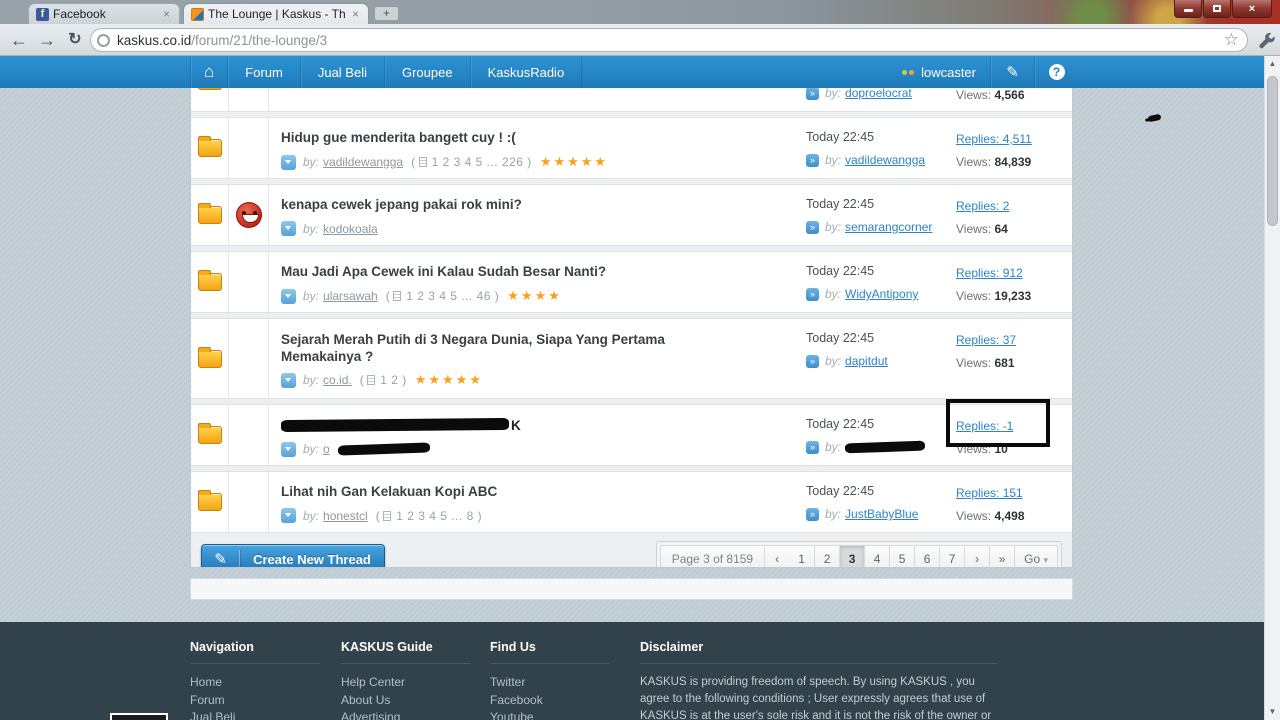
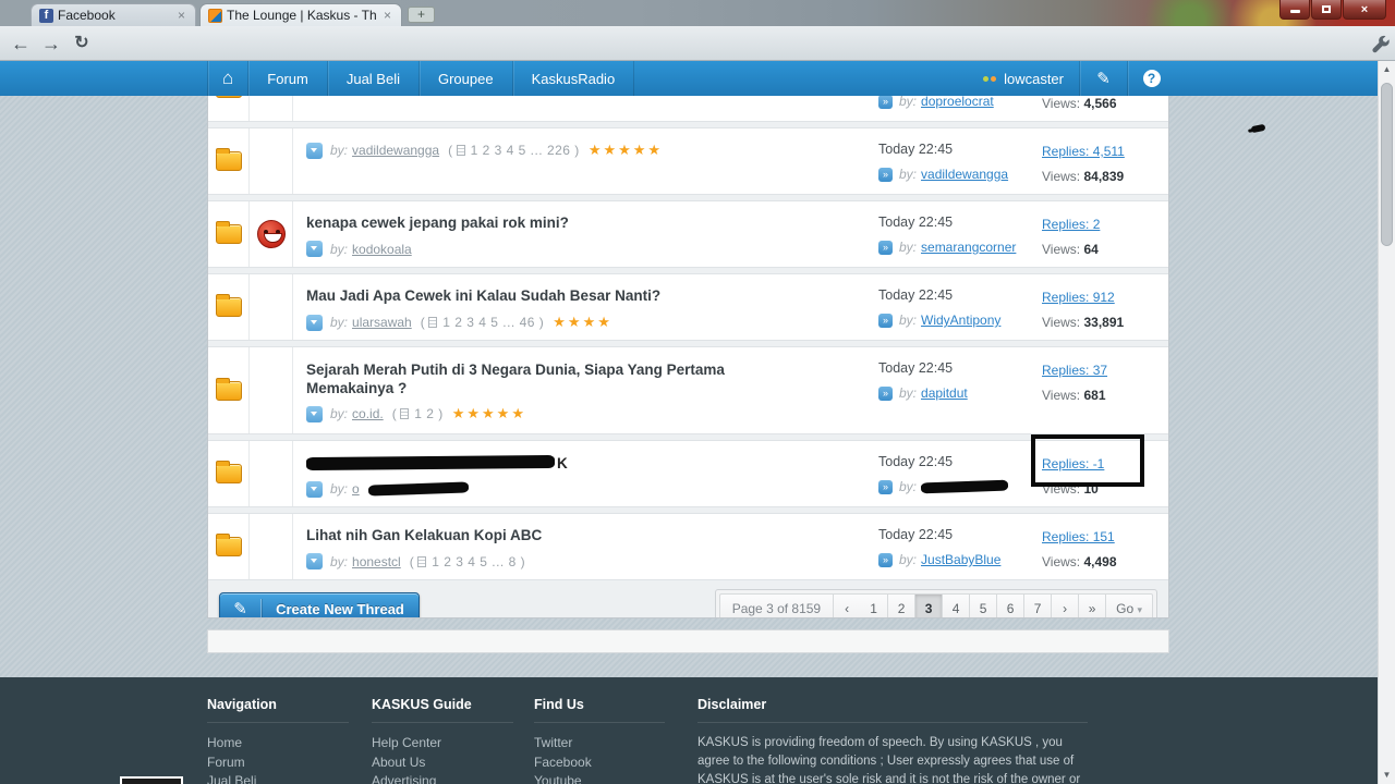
  f
  Facebook
  ×
  The Lounge | Kaskus - Th
  ×
  +
  ×
  ←
  →
  ↻
- kaskus.co.id/forum/21/the-lounge/3
- ☆
  ⌂
  Forum
  Jual Beli
  Groupee
  KaskusRadio
  lowcaster
  ✎
  ?
  ▲
  ▼
  »
  by:
  doproelocrat
  Views: 4,566
- Hidup gue menderita bangett cuy ! :(
  by:
  vadildewangga
  (
  1 2 3 4 5 ... 226 )
  ★★★★★
  Today 22:45
  »
  by:
  vadildewangga
  Replies: 4,511
  Views: 84,839
  kenapa cewek jepang pakai rok mini?
  by:
  kodokoala
  Today 22:45
  »
  by:
  semarangcorner
  Replies: 2
  Views: 64
  Mau Jadi Apa Cewek ini Kalau Sudah Besar Nanti?
  by:
  ularsawah
  (
  1 2 3 4 5 ... 46 )
  ★★★★
  Today 22:45
  »
  by:
  WidyAntipony
  Replies: 912
- Views: 19,233
+ Views: 33,891
  Sejarah Merah Putih di 3 Negara Dunia, Siapa Yang Pertama Memakainya ?
  by:
  co.id.
  (
  1 2 )
  ★★★★★
  Today 22:45
  »
  by:
  dapitdut
  Replies: 37
  Views: 681
  K
  by:
  o
  Today 22:45
  »
  by:
  Replies: -1
  Views: 10
  Lihat nih Gan Kelakuan Kopi ABC
  by:
  honestcl
  (
  1 2 3 4 5 ... 8 )
  Today 22:45
  »
  by:
  JustBabyBlue
  Replies: 151
  Views: 4,498
  ✎
  Create New Thread
  Page 3 of 8159
  ‹
  1
  2
  3
  4
  5
  6
  7
  ›
  »
  Go ▾
  Navigation
  Home
  Forum
  Jual Beli
  KASKUS Guide
  Help Center
  About Us
  Advertising
  Find Us
  Twitter
  Facebook
  Youtube
  Disclaimer
  KASKUS is providing freedom of speech. By using KASKUS , you agree to the following conditions ; User expressly agrees that use of KASKUS is at the user's sole risk and it is not the risk of the owner or
